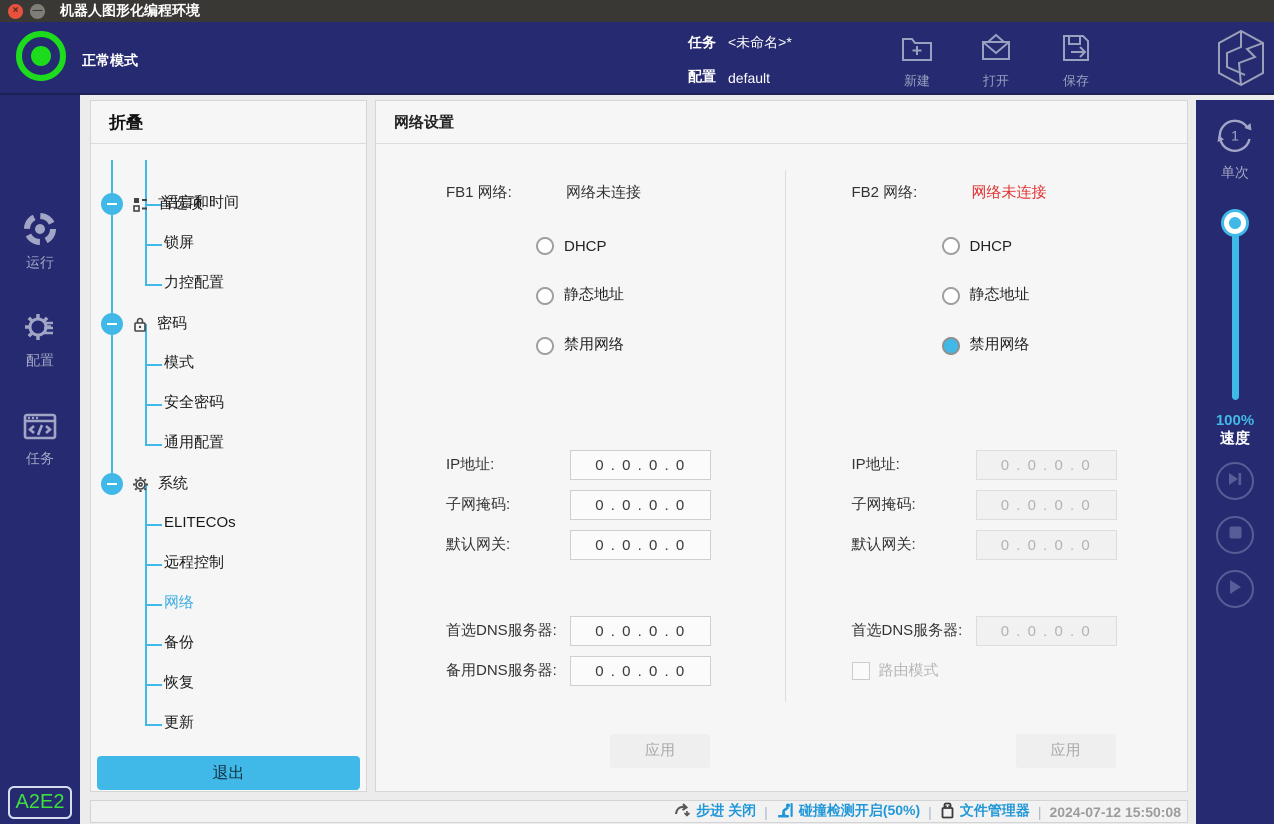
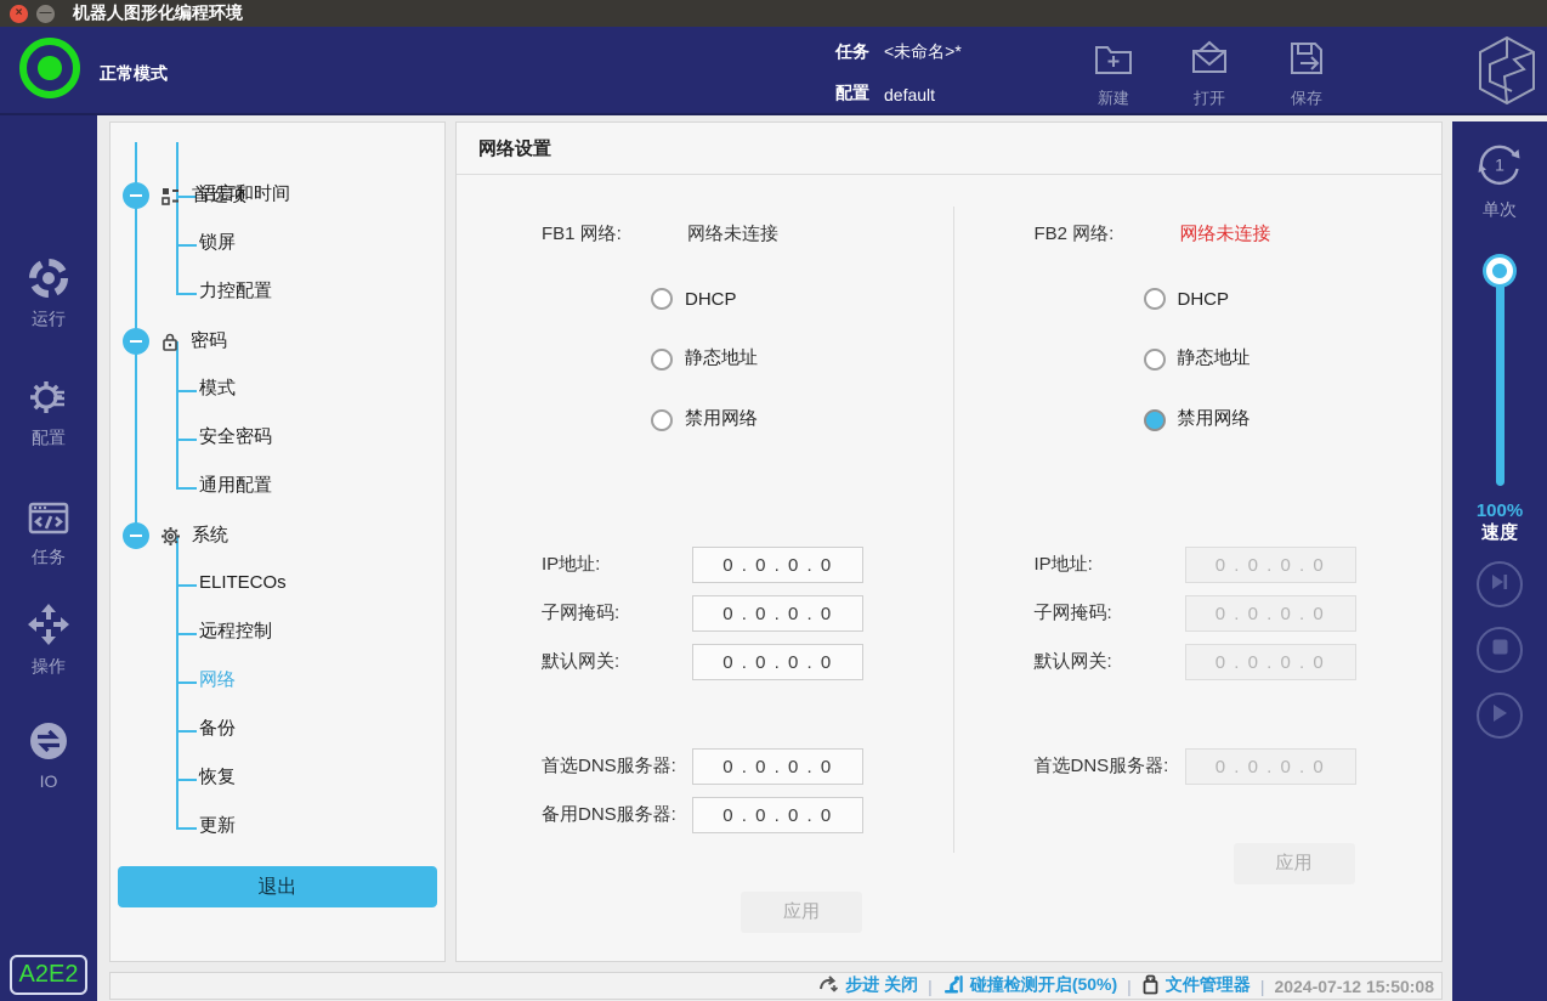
  ×
  —
  机器人图形化编程环境
  正常模式
  任务
  <未命名>*
  配置
  default
  新建
  打开
  保存
  运行
  配置
  任务
+ 操作
+ IO
  A2E2
- 折叠
  首选项
  语言和时间
  锁屏
  力控配置
  密码
  模式
  安全密码
  通用配置
  系统
  ELITECOs
  远程控制
  网络
  备份
  恢复
  更新
  退出
  网络设置
  FB1 网络:
  网络未连接
  DHCP
  静态地址
  禁用网络
  IP地址:
  0 . 0 . 0 . 0
  子网掩码:
  0 . 0 . 0 . 0
  默认网关:
  0 . 0 . 0 . 0
  首选DNS服务器:
  0 . 0 . 0 . 0
  备用DNS服务器:
  0 . 0 . 0 . 0
  应用
  FB2 网络:
  网络未连接
  DHCP
  静态地址
  禁用网络
  IP地址:
  0 . 0 . 0 . 0
  子网掩码:
  0 . 0 . 0 . 0
  默认网关:
  0 . 0 . 0 . 0
  首选DNS服务器:
  0 . 0 . 0 . 0
- 路由模式
  应用
  步进 关闭
  |
  碰撞检测开启(50%)
  |
  文件管理器
  |
  2024-07-12 15:50:08
  1
  单次
  100%
  速度
